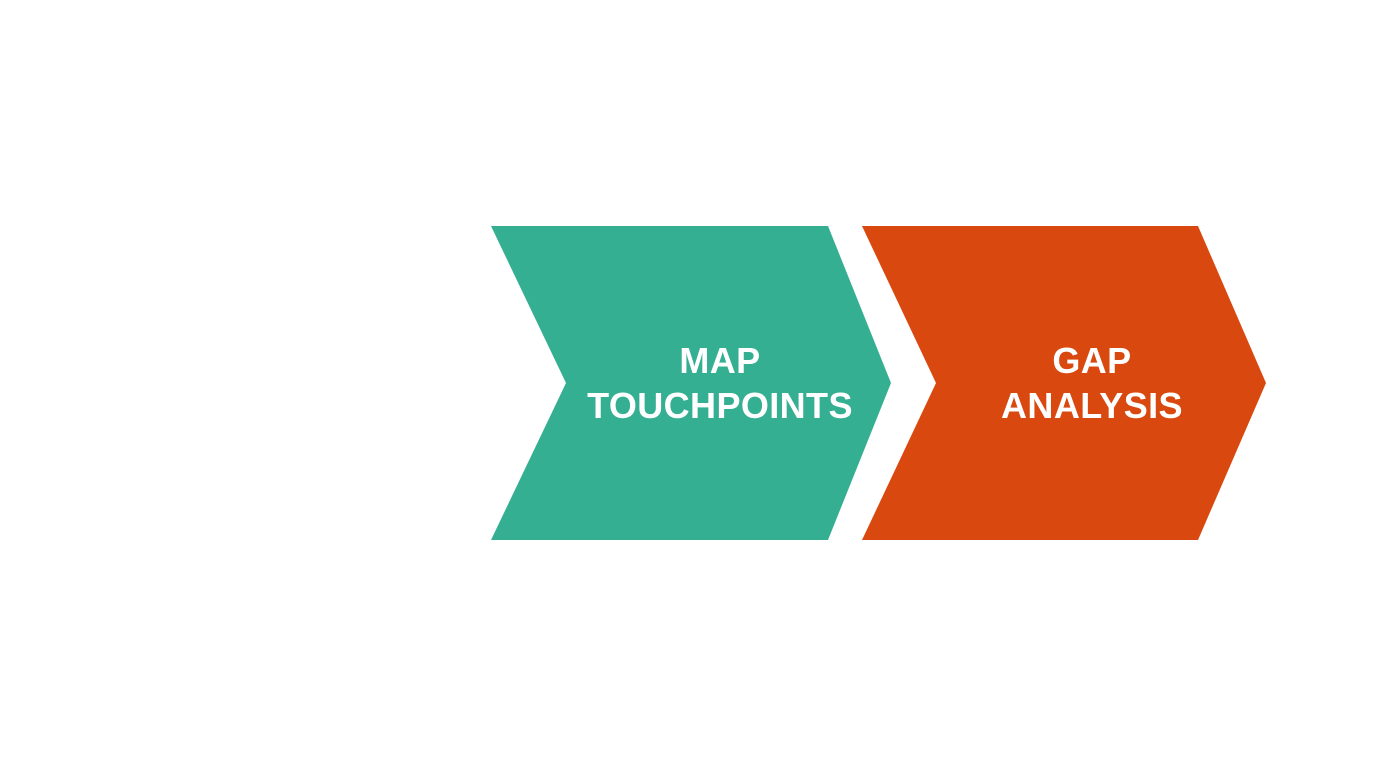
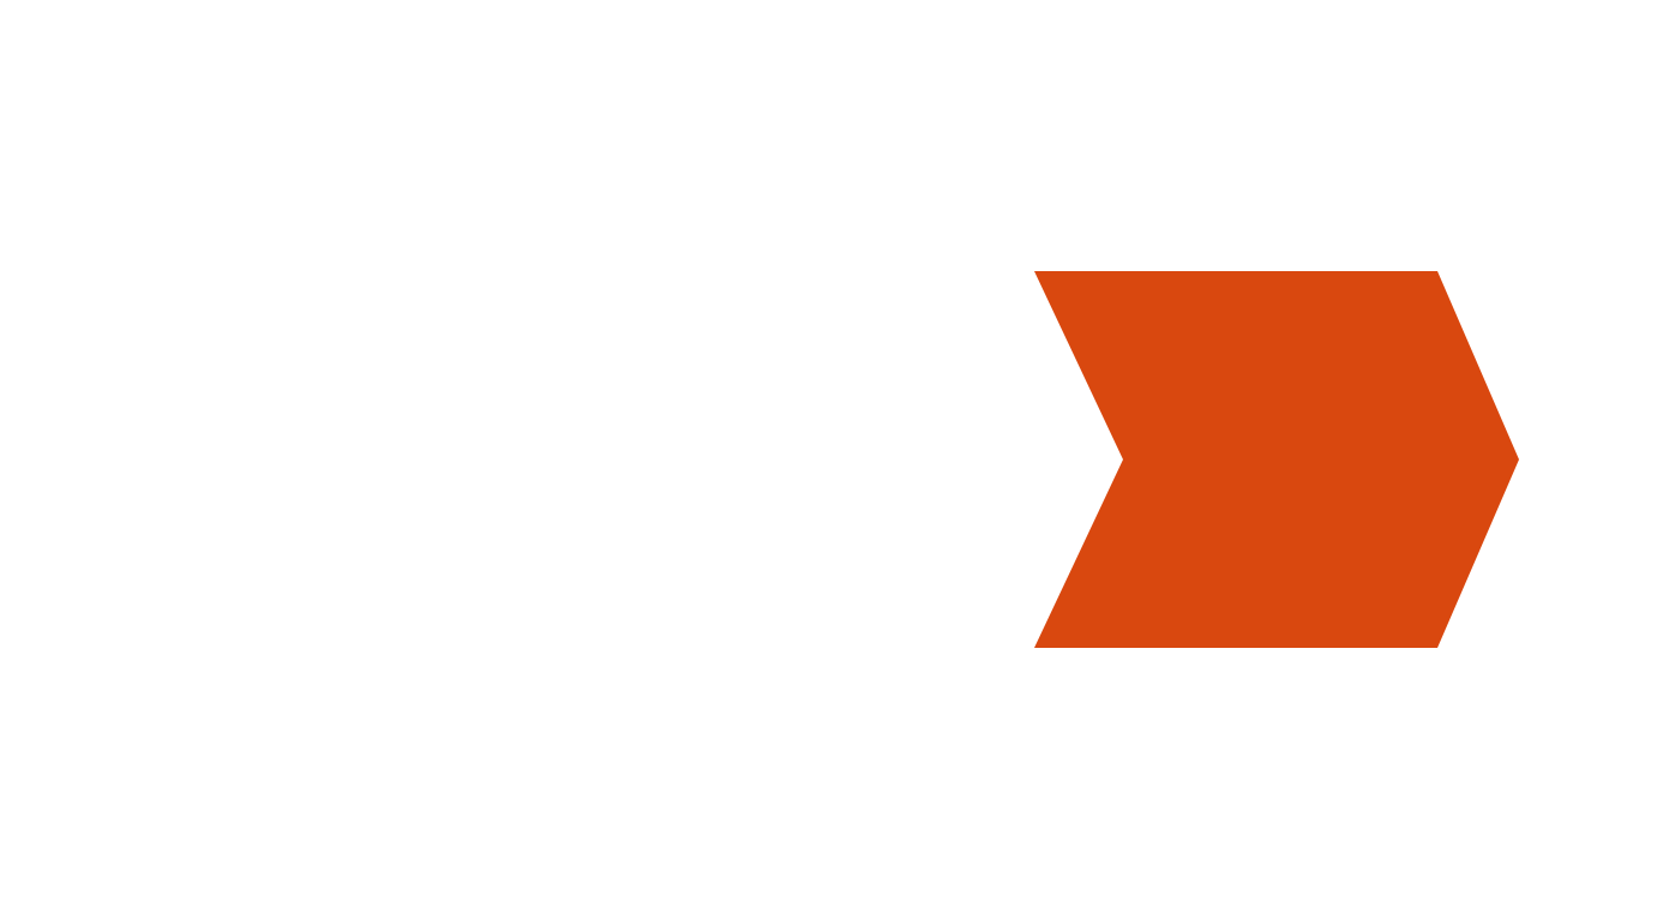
- MAP
- TOUCHPOINTS
- GAP
- ANALYSIS
